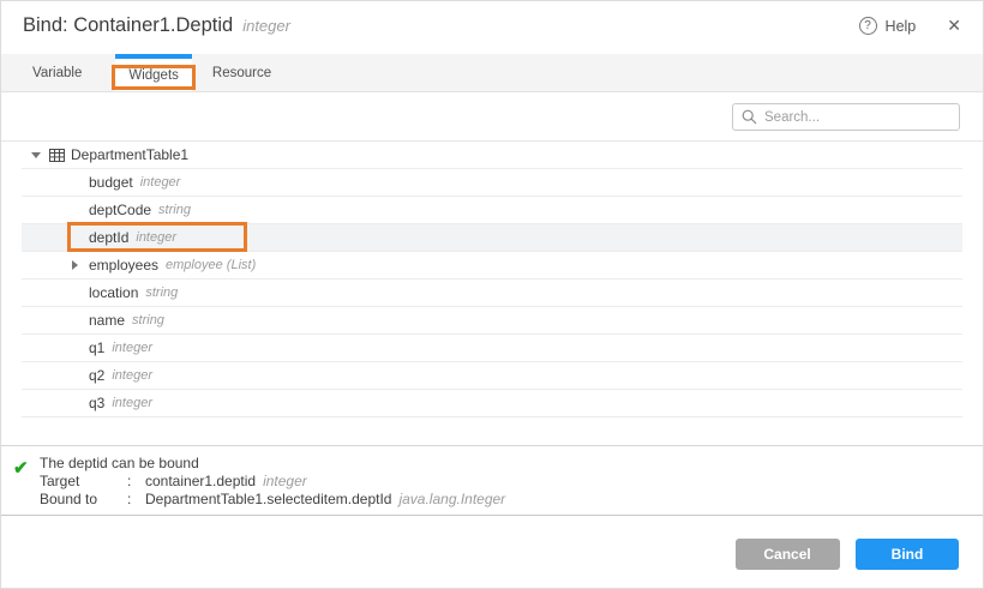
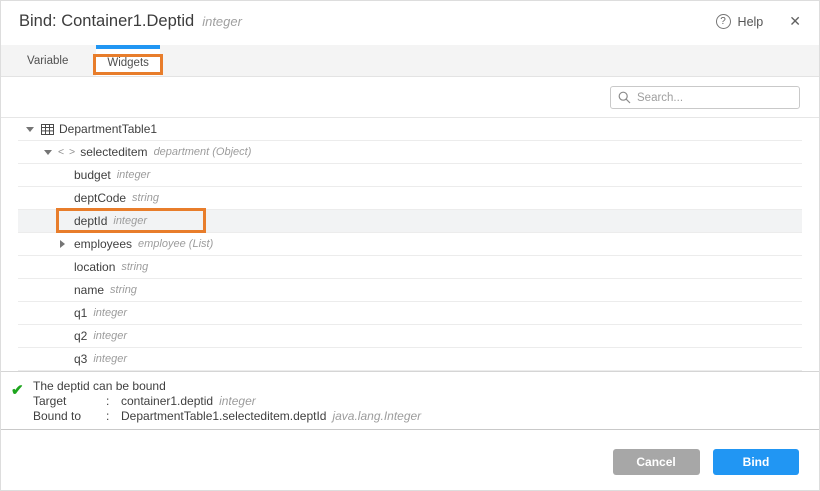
  Bind: Container1.Deptid integer
  ?
  Help
  ✕
  Variable
  Widgets
- Resource
  Search...
  DepartmentTable1
+ < >
+ selecteditem
+ department (Object)
  budget
  integer
  deptCode
  string
  deptId
  integer
  employees
  employee (List)
  location
  string
  name
  string
  q1
  integer
  q2
  integer
  q3
  integer
  ✔
  The deptid can be bound
  Target
  :
  container1.deptid
  integer
  Bound to
  :
  DepartmentTable1.selecteditem.deptId
  java.lang.Integer
  Cancel Bind
